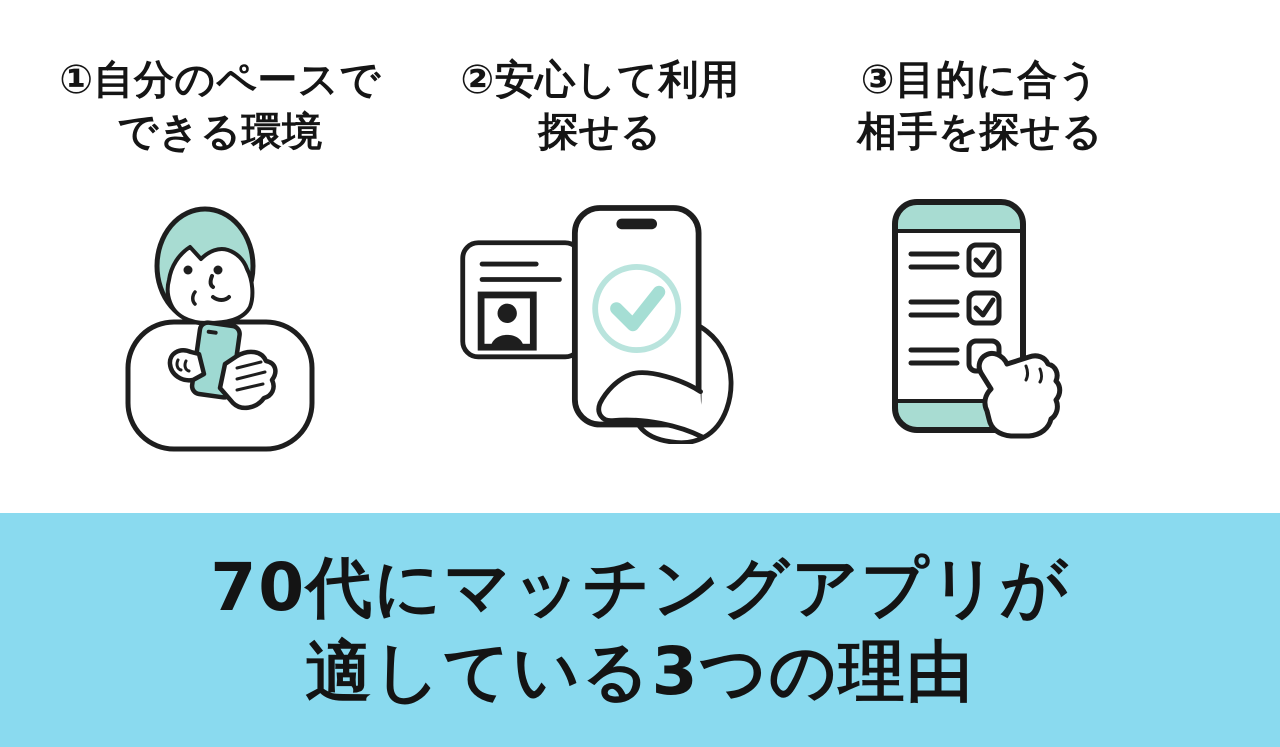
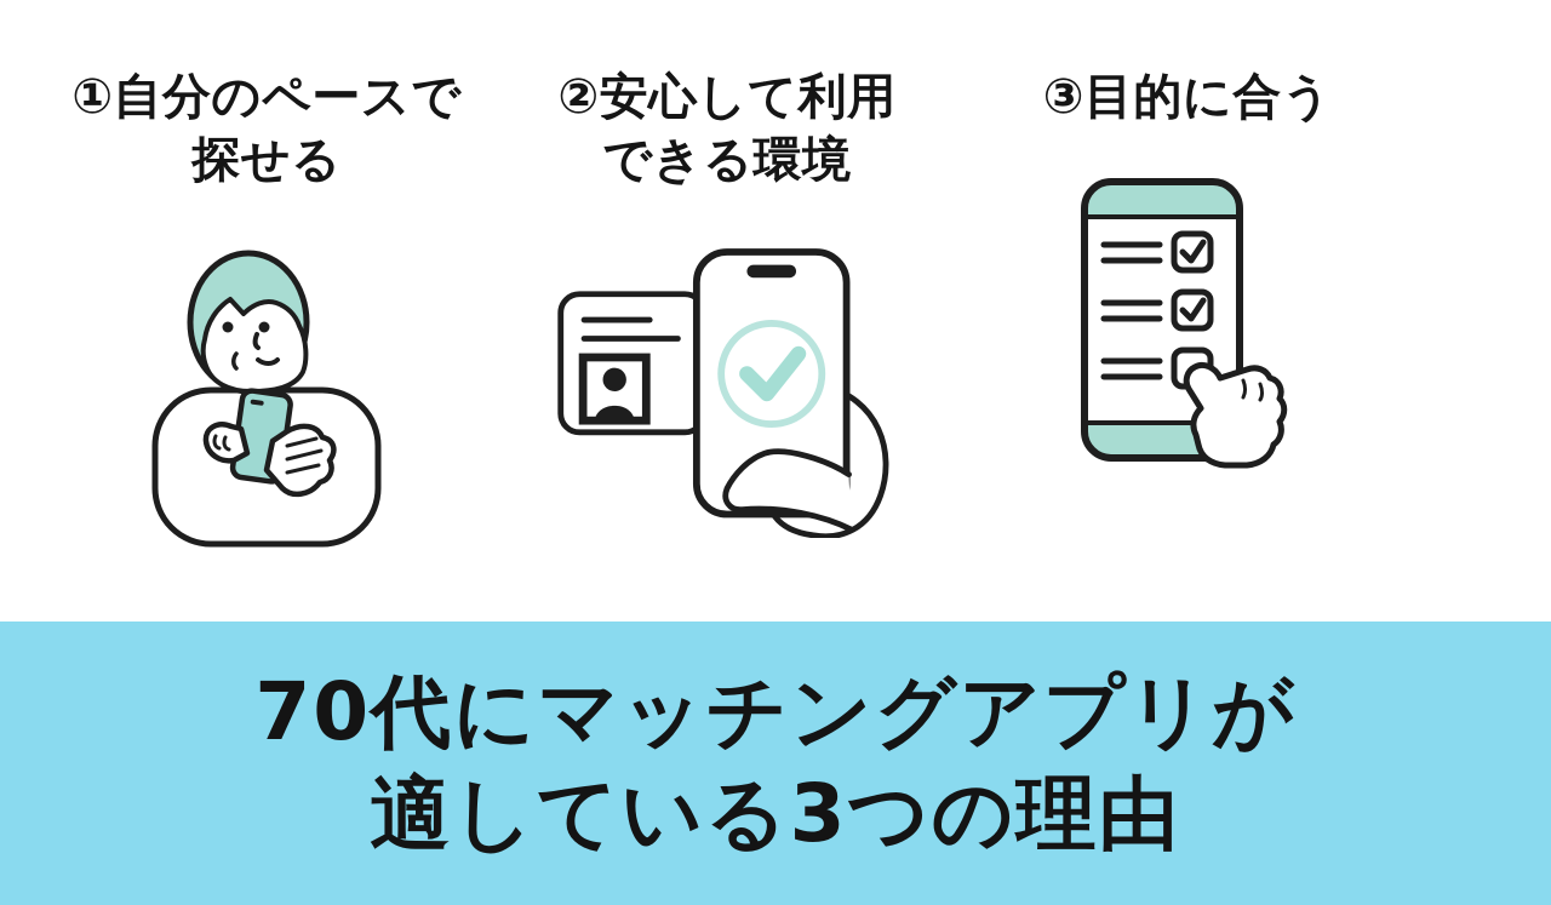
  ①自分のペースで
- できる環境
+ 探せる
  ②安心して利用
- 探せる
+ できる環境
  ③目的に合う
- 相手を探せる
  70代にマッチングアプリが
  適している3つの理由
